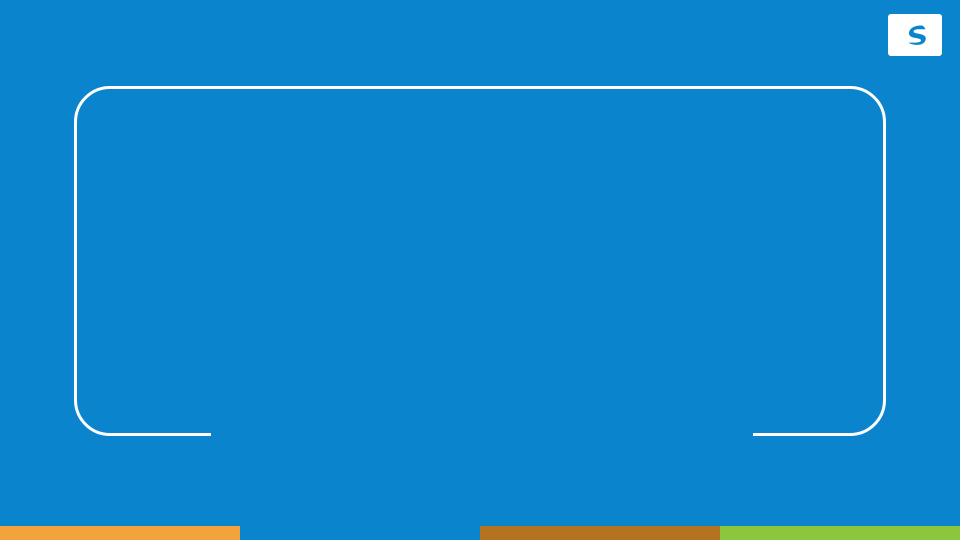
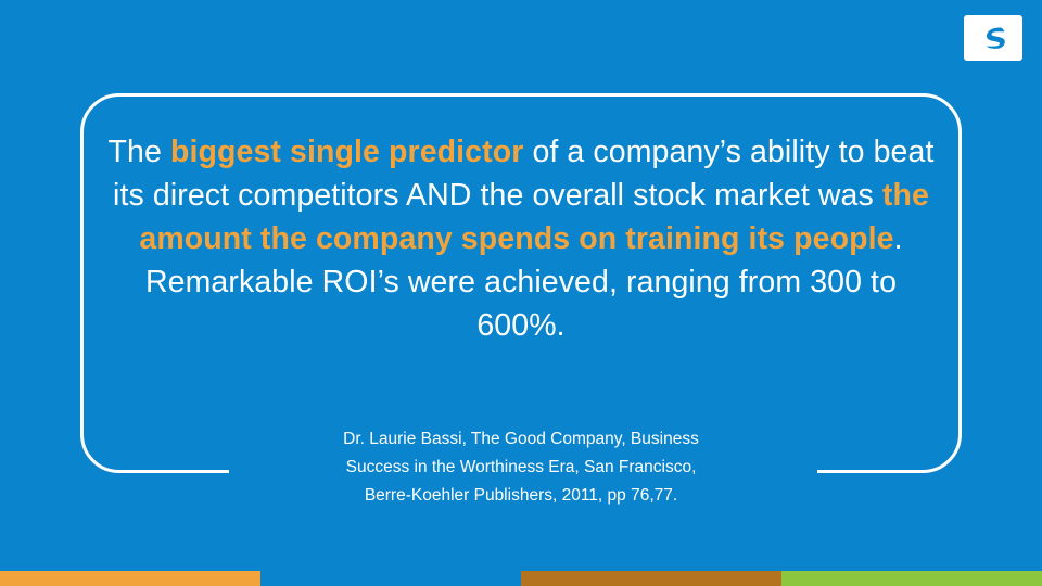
+ The biggest single predictor of a company’s ability to beat its direct competitors AND the overall stock market was the amount the company spends on training its people. Remarkable ROI’s were achieved, ranging from 300 to 600%.
+ Dr. Laurie Bassi, The Good Company, Business
+ Success in the Worthiness Era, San Francisco,
+ Berre-Koehler Publishers, 2011, pp 76,77.
